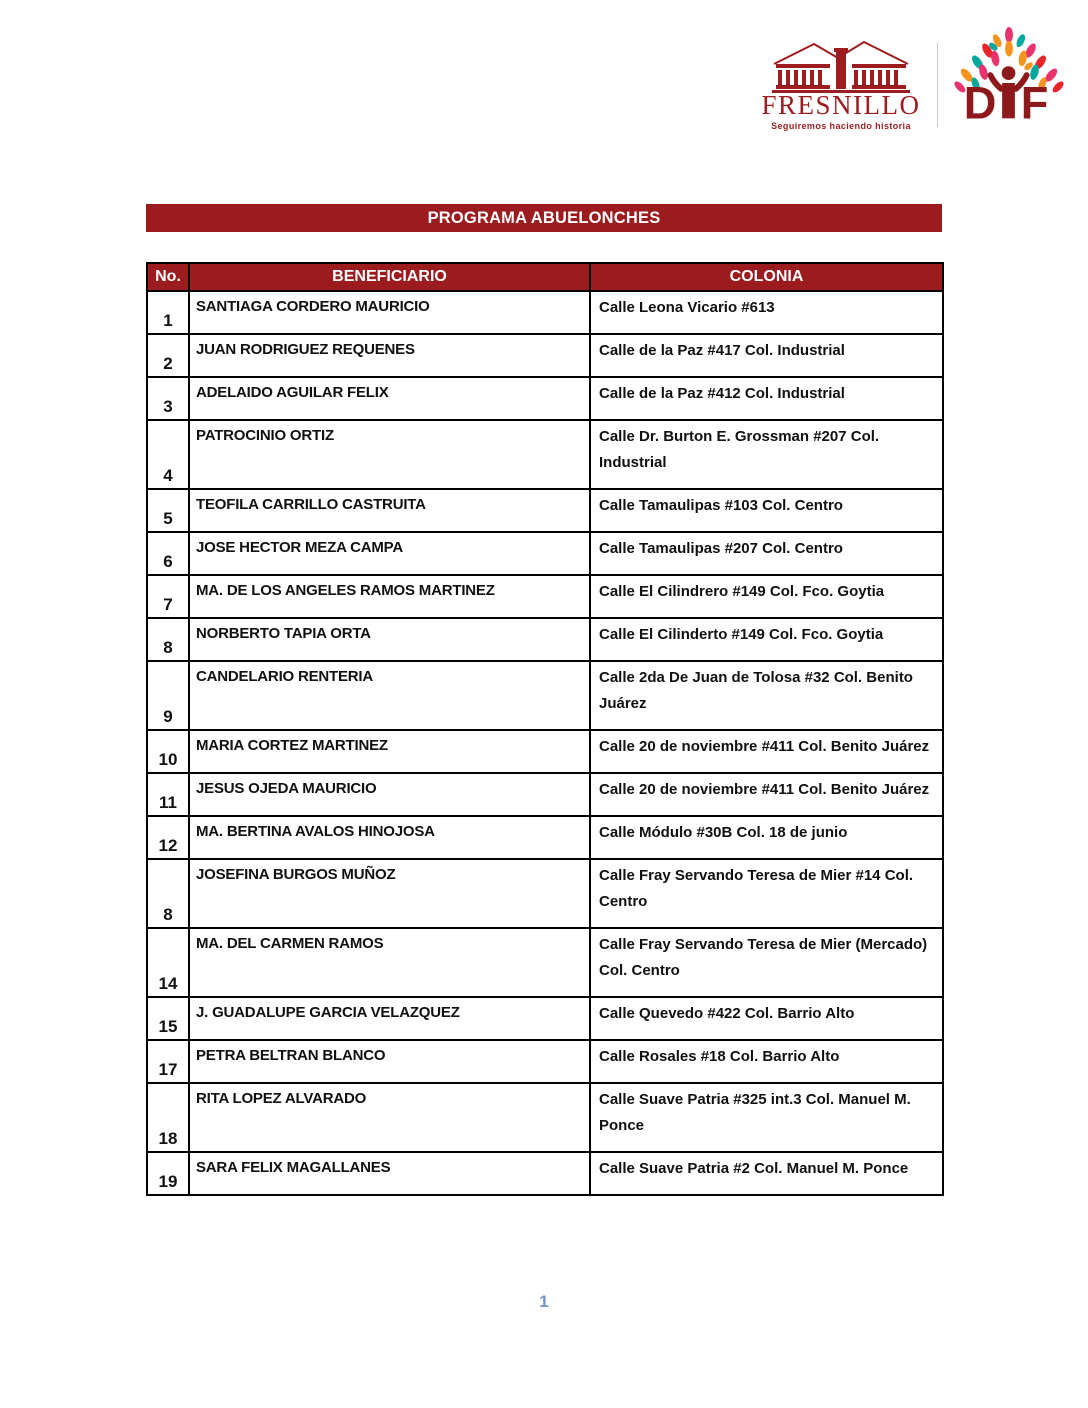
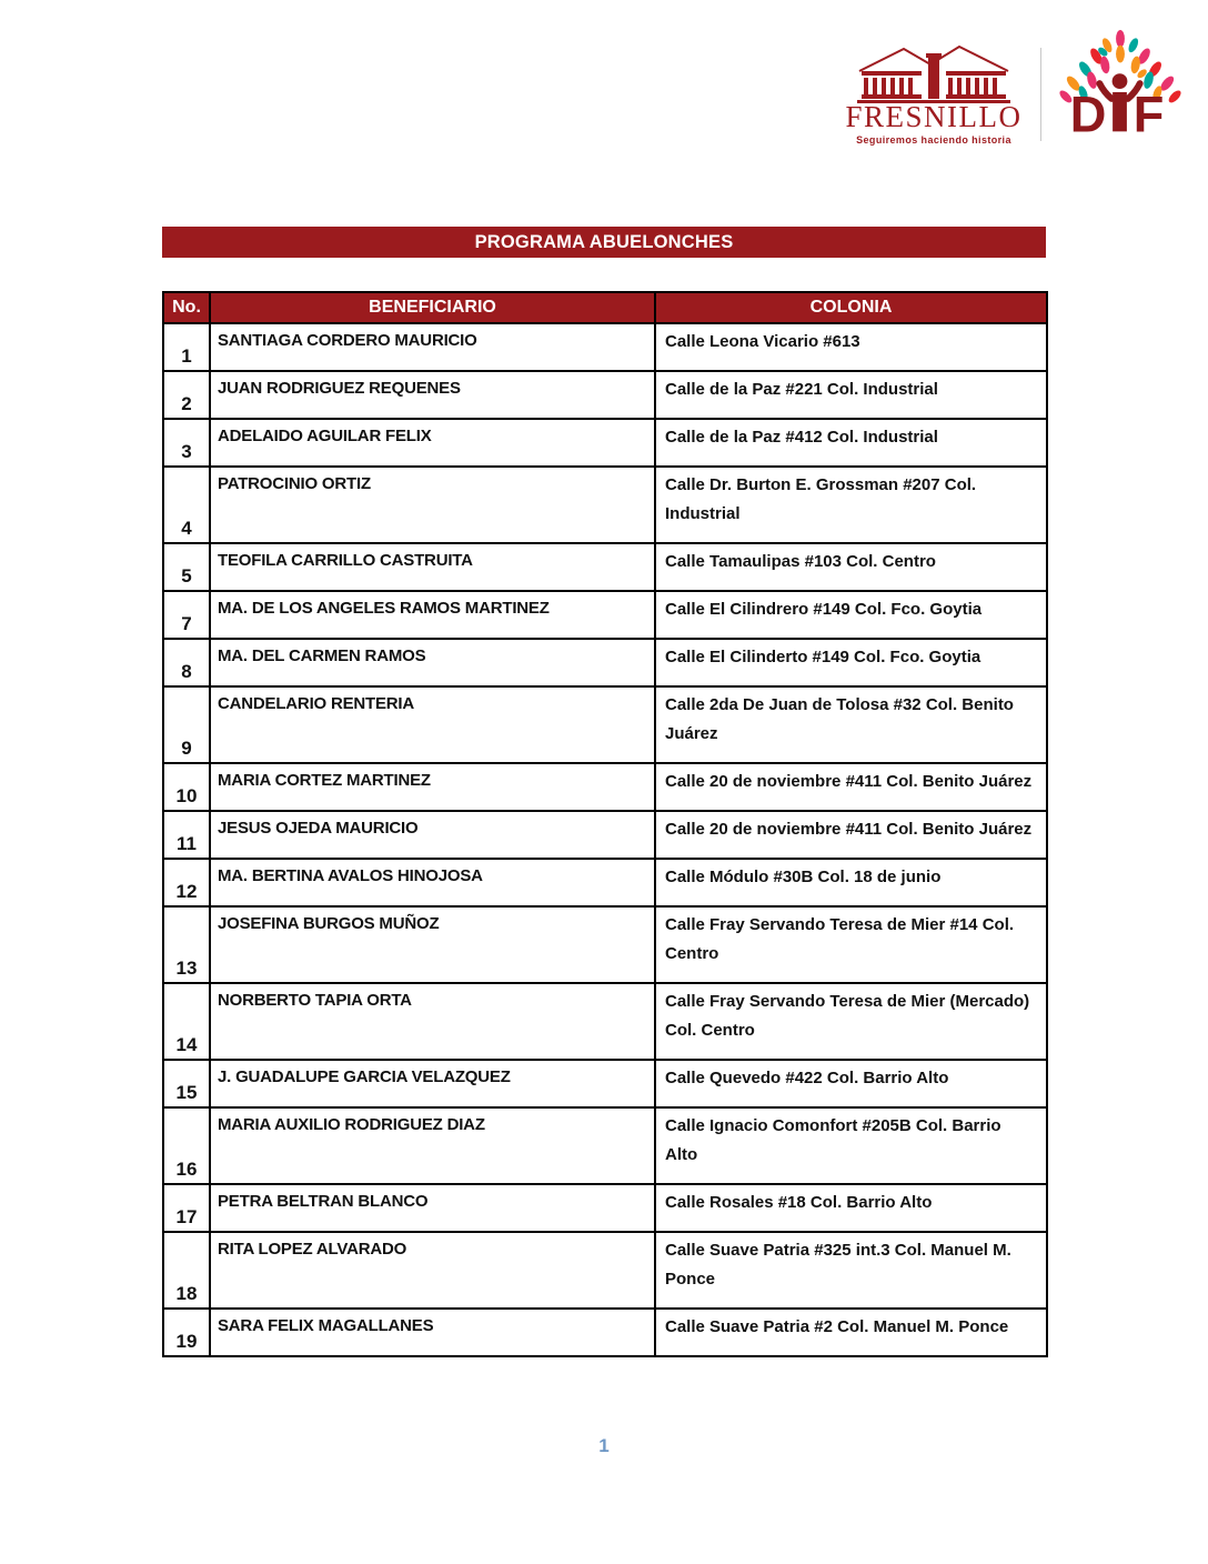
  FRESNILLO
  Seguiremos haciendo historia
  D
  F
  PROGRAMA ABUELONCHES
  No.	BENEFICIARIO	COLONIA
  1	SANTIAGA CORDERO MAURICIO	Calle Leona Vicario #613
- 2	JUAN RODRIGUEZ REQUENES	Calle de la Paz #417 Col. Industrial
+ 2	JUAN RODRIGUEZ REQUENES	Calle de la Paz #221 Col. Industrial
  3	ADELAIDO AGUILAR FELIX	Calle de la Paz #412 Col. Industrial
  4	PATROCINIO ORTIZ	Calle Dr. Burton E. Grossman #207 Col. Industrial
  5	TEOFILA CARRILLO CASTRUITA	Calle Tamaulipas #103 Col. Centro
- 6	JOSE HECTOR MEZA CAMPA	Calle Tamaulipas #207 Col. Centro
  7	MA. DE LOS ANGELES RAMOS MARTINEZ	Calle El Cilindrero #149 Col. Fco. Goytia
- 8	NORBERTO TAPIA ORTA	Calle El Cilinderto #149 Col. Fco. Goytia
+ 8	MA. DEL CARMEN RAMOS	Calle El Cilinderto #149 Col. Fco. Goytia
  9	CANDELARIO RENTERIA	Calle 2da De Juan de Tolosa #32 Col. Benito Juárez
  10	MARIA CORTEZ MARTINEZ	Calle 20 de noviembre #411 Col. Benito Juárez
  11	JESUS OJEDA MAURICIO	Calle 20 de noviembre #411 Col. Benito Juárez
  12	MA. BERTINA AVALOS HINOJOSA	Calle Módulo #30B Col. 18 de junio
- 8	JOSEFINA BURGOS MUÑOZ	Calle Fray Servando Teresa de Mier #14 Col. Centro
+ 13	JOSEFINA BURGOS MUÑOZ	Calle Fray Servando Teresa de Mier #14 Col. Centro
- 14	MA. DEL CARMEN RAMOS	Calle Fray Servando Teresa de Mier (Mercado) Col. Centro
+ 14	NORBERTO TAPIA ORTA	Calle Fray Servando Teresa de Mier (Mercado) Col. Centro
  15	J. GUADALUPE GARCIA VELAZQUEZ	Calle Quevedo #422 Col. Barrio Alto
+ 16	MARIA AUXILIO RODRIGUEZ DIAZ	Calle Ignacio Comonfort #205B Col. Barrio Alto
  17	PETRA BELTRAN BLANCO	Calle Rosales #18 Col. Barrio Alto
  18	RITA LOPEZ ALVARADO	Calle Suave Patria #325 int.3 Col. Manuel M. Ponce
  19	SARA FELIX MAGALLANES	Calle Suave Patria #2 Col. Manuel M. Ponce
  1
